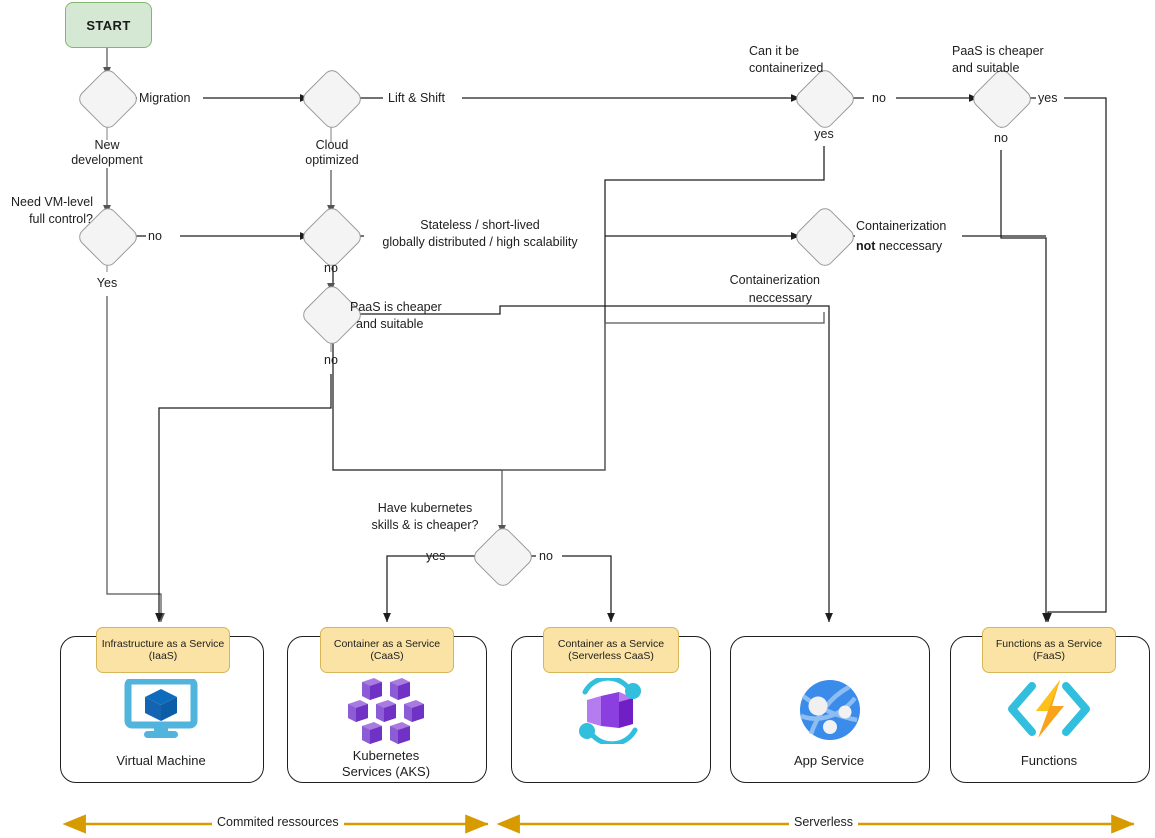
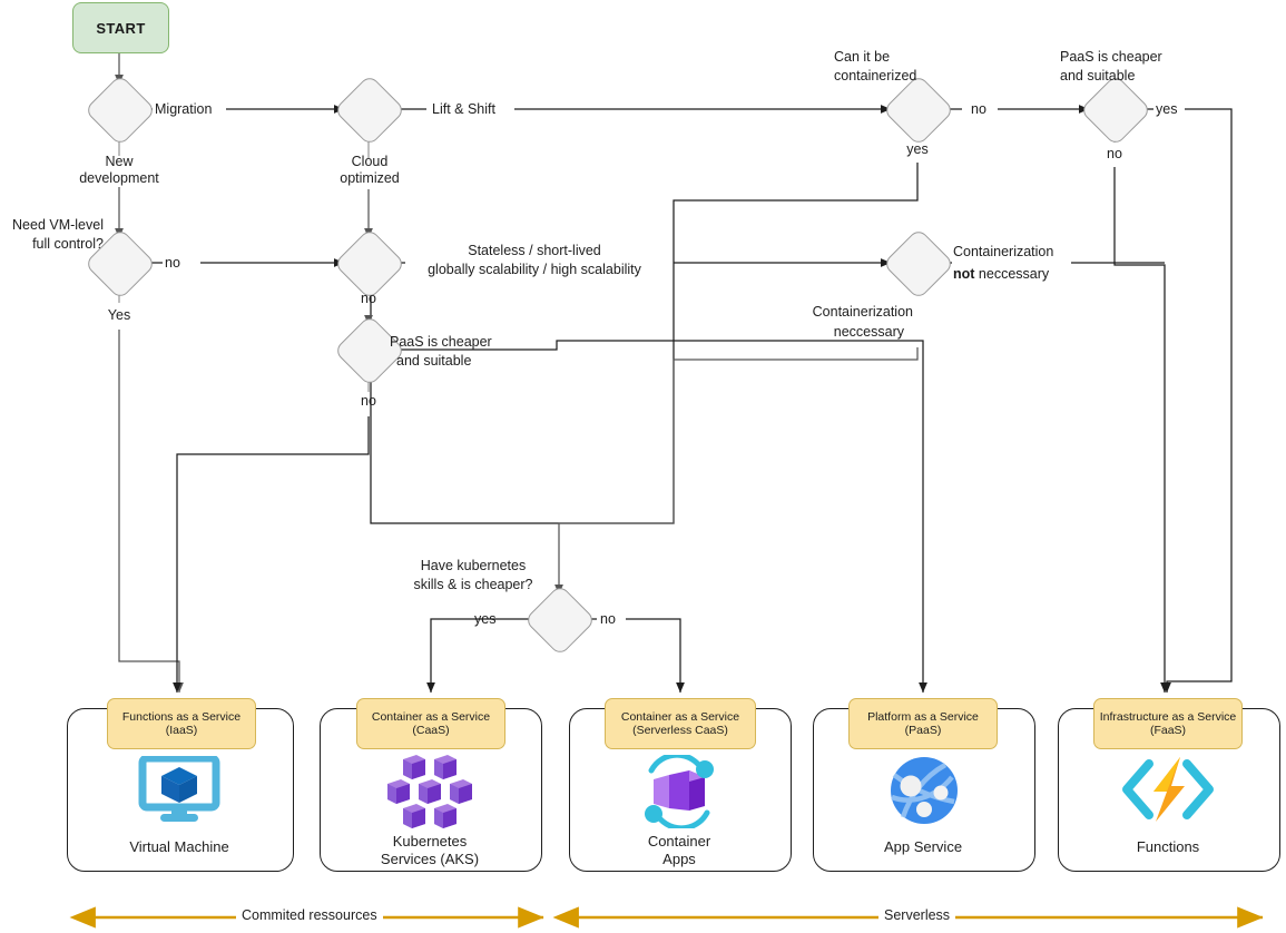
  START
  Migration
  New
  development
  Lift & Shift
  Cloud
  optimized
  Can it be
  containerized
  yes
  no
  PaaS is cheaper
  and suitable
  yes
  no
  Need VM-level
  full control?
  no
  Yes
  Stateless / short-lived
- globally distributed / high scalability
+ globally scalability / high scalability
  no
  PaaS is cheaper
  and suitable
  no
  Containerization
  not neccessary
  Containerization
  neccessary
  Have kubernetes
  skills & is cheaper?
  yes
  no
- Infrastructure as a Service
+ Functions as a Service
  (IaaS)
  Virtual Machine
  Container as a Service
  (CaaS)
  Kubernetes
  Services (AKS)
  Container as a Service
  (Serverless CaaS)
+ Container
+ Apps
+ Platform as a Service
+ (PaaS)
  App Service
- Functions as a Service
+ Infrastructure as a Service
  (FaaS)
  Functions
  Commited ressources
  Serverless
